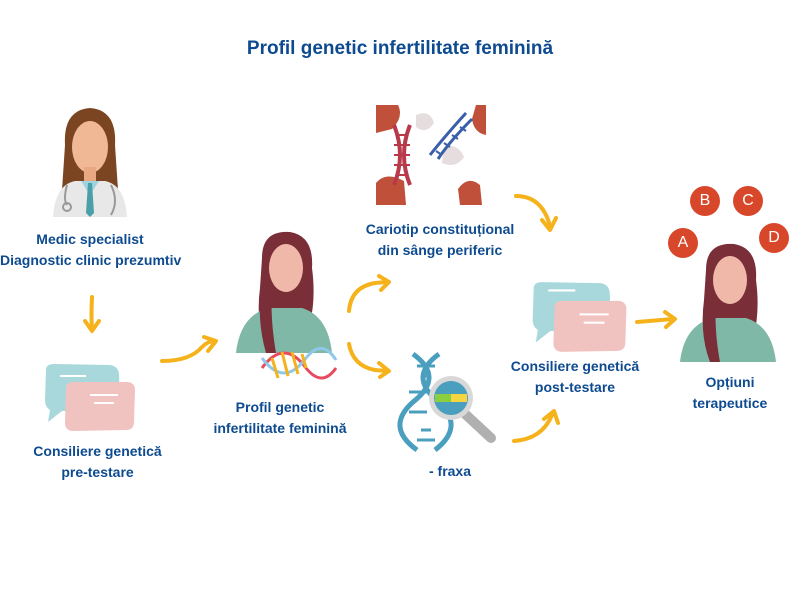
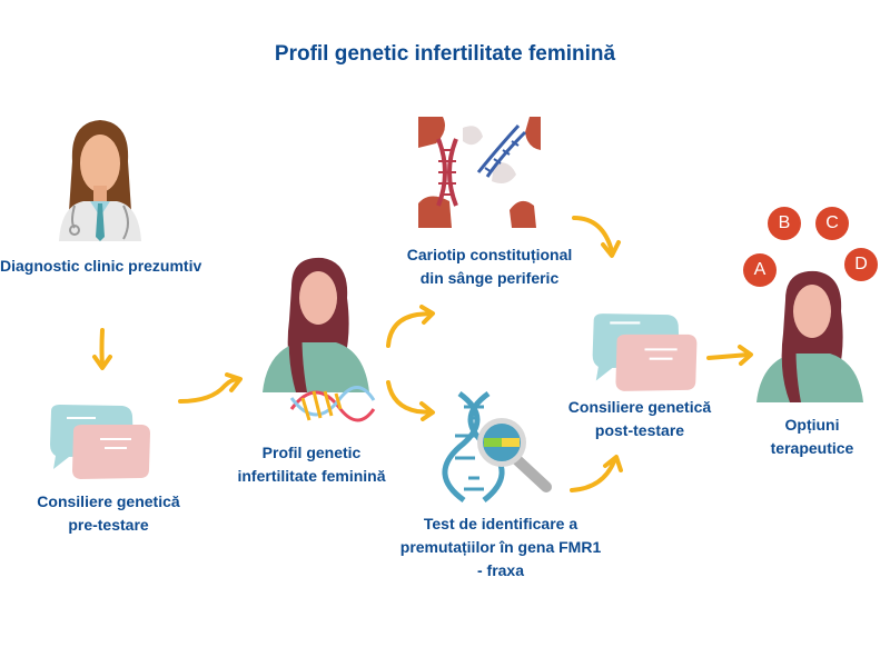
  Profil genetic infertilitate feminină
- Medic specialist
  Diagnostic clinic prezumtiv
  Consiliere genetică
  pre-testare
  Profil genetic
  infertilitate feminină
  Cariotip constituțional
  din sânge periferic
+ Test de identificare a
+ premutațiilor în gena FMR1
  - fraxa
  Consiliere genetică
  post-testare
  A
  B
  C
  D
  Opțiuni
  terapeutice
